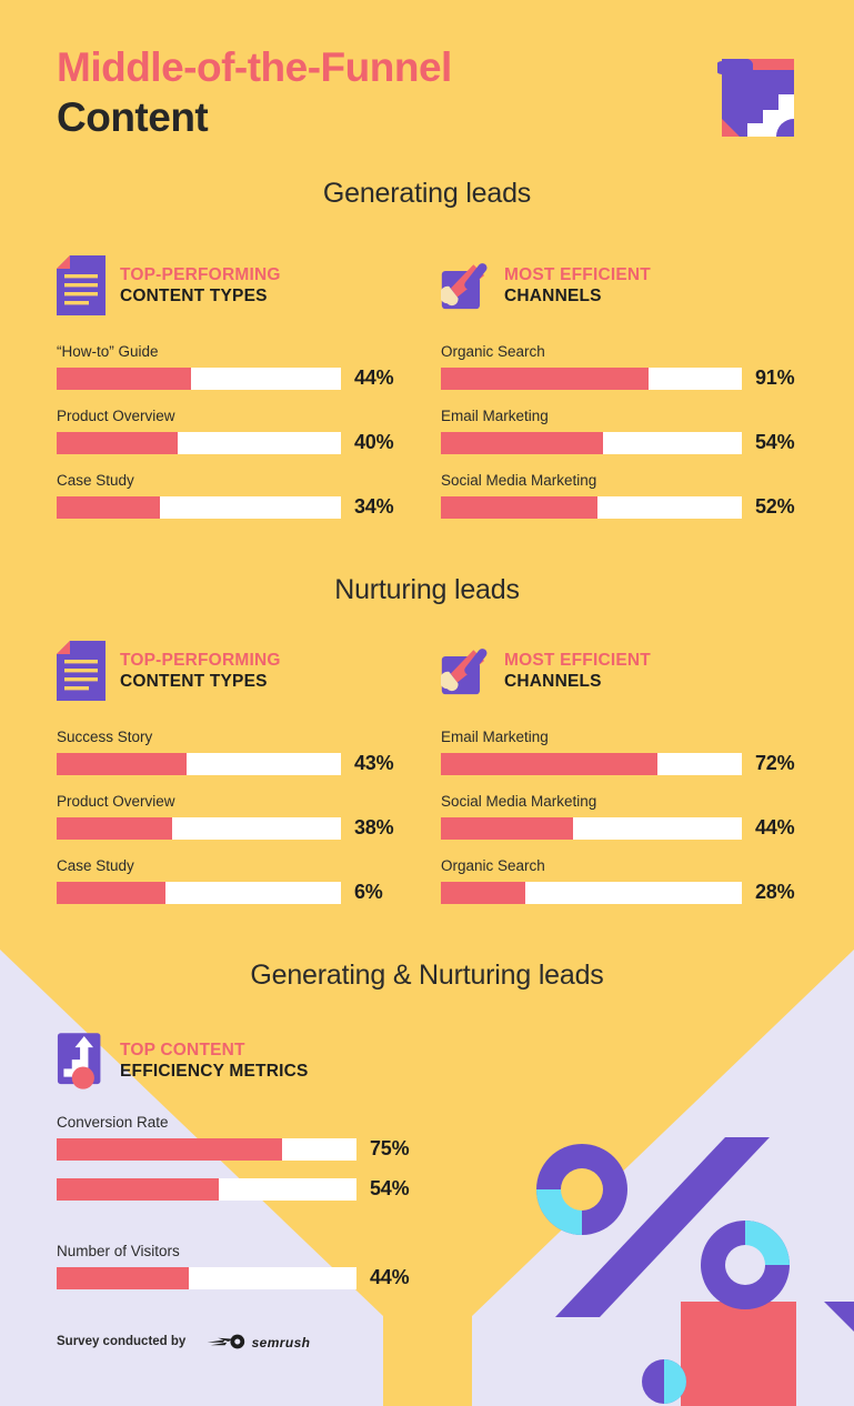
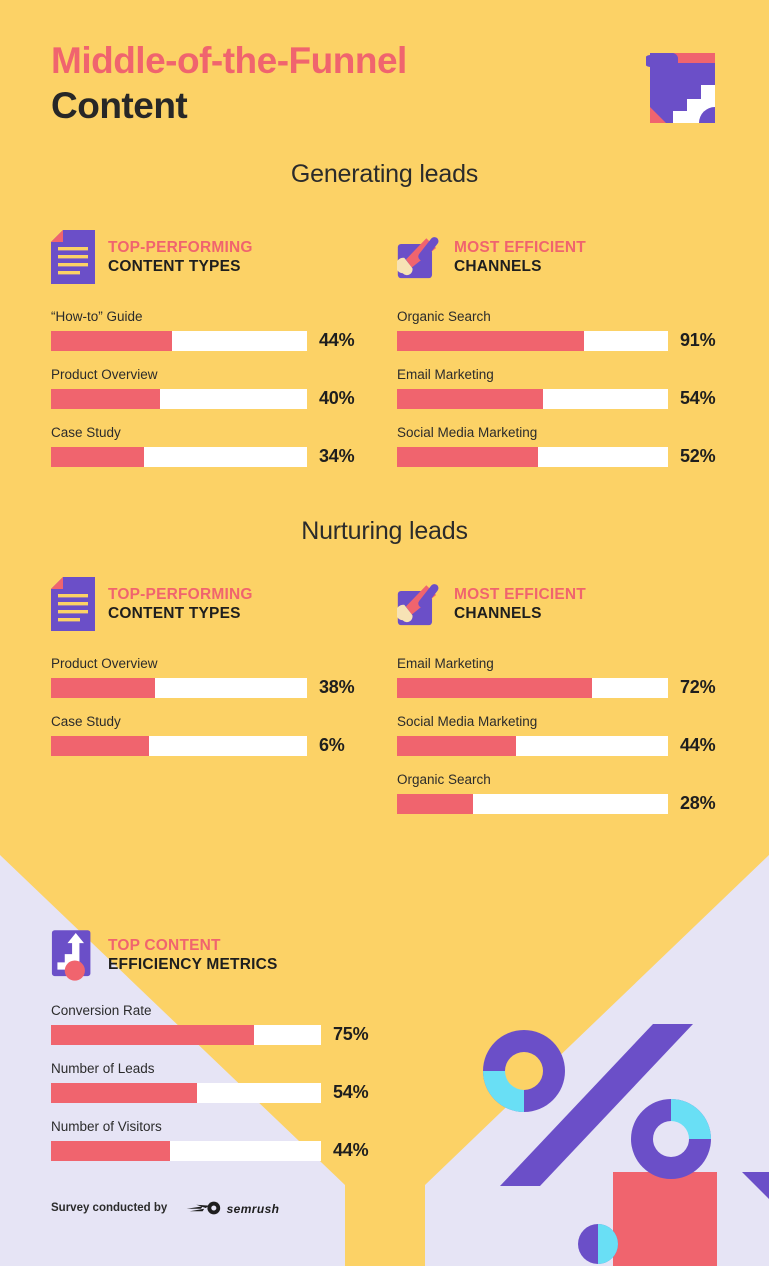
  Middle-of-the-Funnel
  Content
  Generating leads
  TOP-PERFORMING
  CONTENT TYPES
  MOST EFFICIENT
  CHANNELS
  “How-to” Guide
  44%
  Product Overview
  40%
  Case Study
  34%
  Organic Search
  91%
  Email Marketing
  54%
  Social Media Marketing
  52%
  Nurturing leads
  TOP-PERFORMING
  CONTENT TYPES
  MOST EFFICIENT
  CHANNELS
- Success Story
- 43%
  Product Overview
  38%
  Case Study
  6%
  Email Marketing
  72%
  Social Media Marketing
  44%
  Organic Search
  28%
- Generating & Nurturing leads
  TOP CONTENT
  EFFICIENCY METRICS
  Conversion Rate
  75%
+ Number of Leads
  54%
  Number of Visitors
  44%
  Survey conducted by
  semrush
